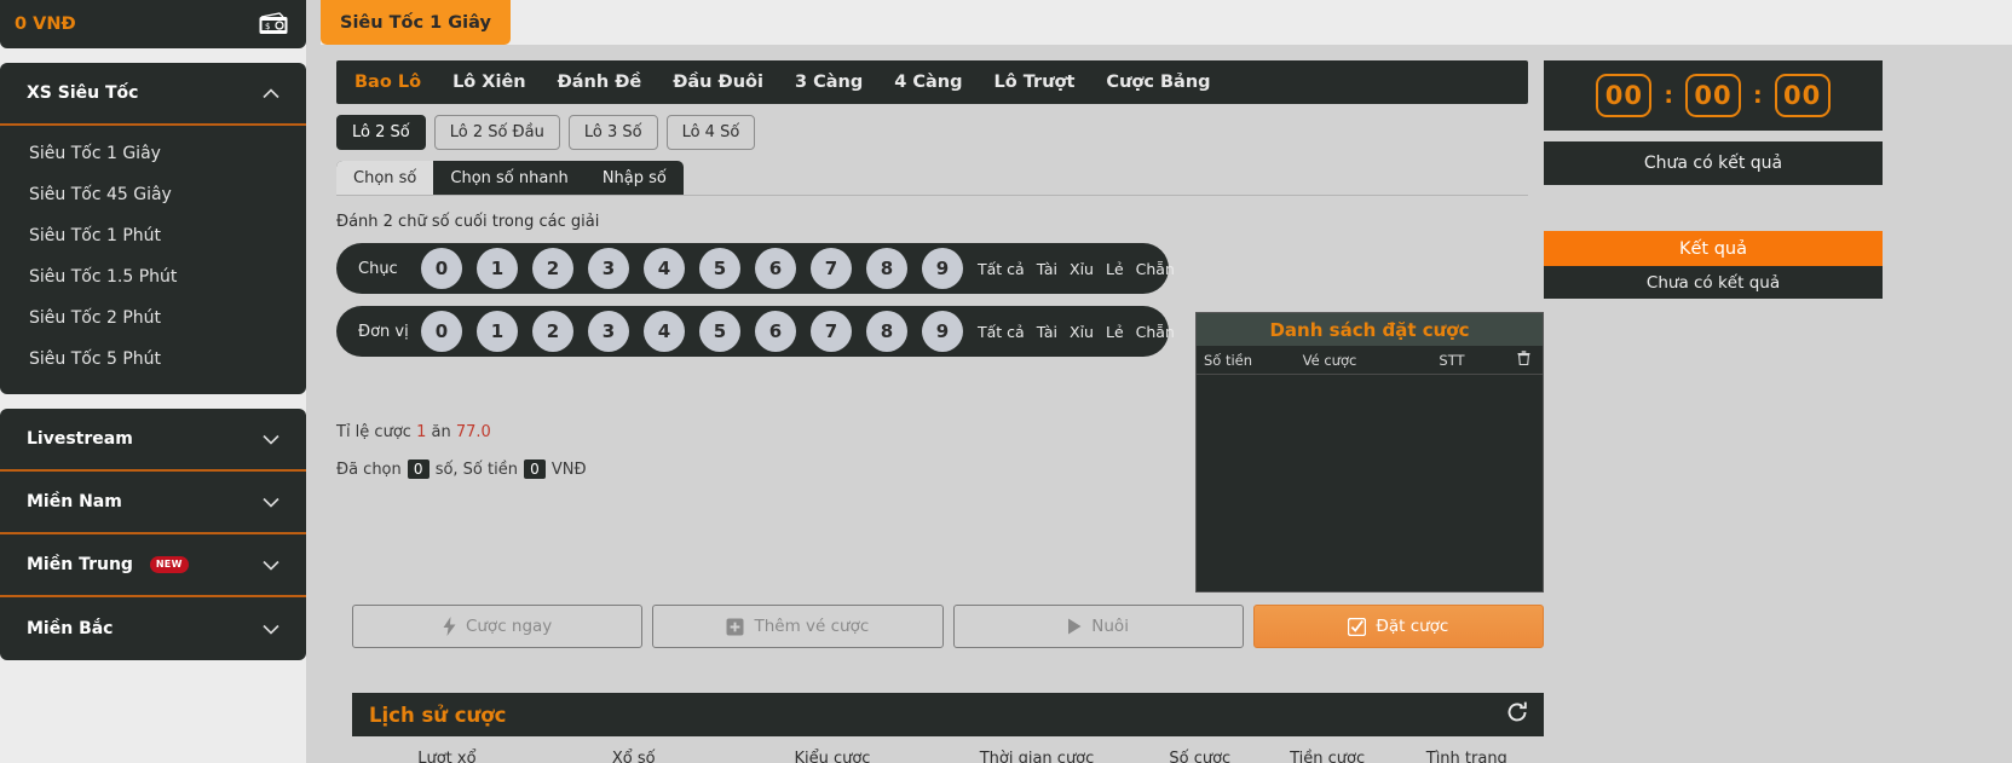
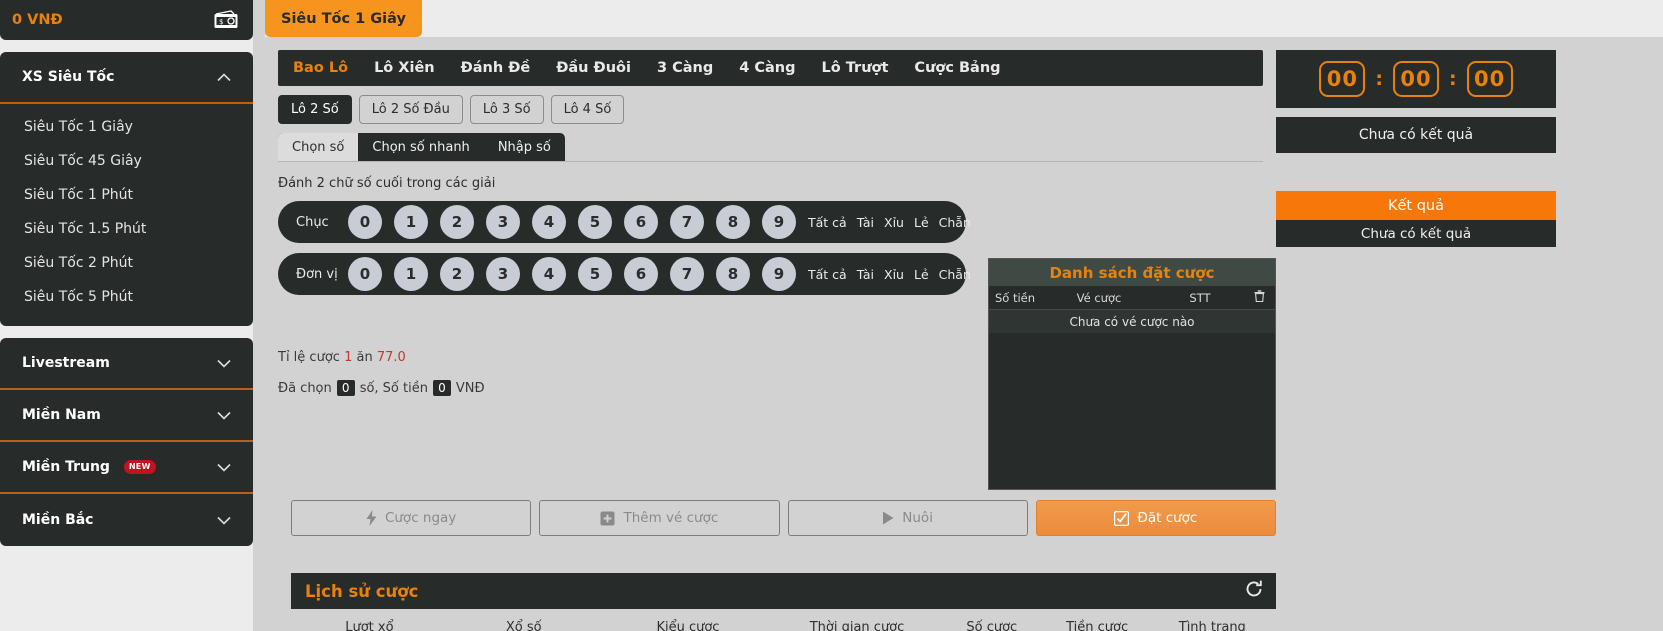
  0 VNĐ
  $
  XS Siêu Tốc
  Siêu Tốc 1 Giây
  Siêu Tốc 45 Giây
  Siêu Tốc 1 Phút
  Siêu Tốc 1.5 Phút
  Siêu Tốc 2 Phút
  Siêu Tốc 5 Phút
  Livestream
  Miền Nam
  Miền Trung NEW
  Miền Bắc
  Siêu Tốc 1 Giây
  Bao Lô
  Lô Xiên
  Đánh Đề
  Đầu Đuôi
  3 Càng
  4 Càng
  Lô Trượt
  Cược Bảng
  Lô 2 Số
  Lô 2 Số Đầu
  Lô 3 Số
  Lô 4 Số
  Chọn số
  Chọn số nhanh
  Nhập số
  Đánh 2 chữ số cuối trong các giải
  Chục
  0
  1
  2
  3
  4
  5
  6
  7
  8
  9
  Tất cả
  Tài
  Xỉu
  Lẻ
  Chẵn
  Đơn vị
  0
  1
  2
  3
  4
  5
  6
  7
  8
  9
  Tất cả
  Tài
  Xỉu
  Lẻ
  Chẵn
  Tỉ lệ cược 1 ăn 77.0
  Đã chọn 0 số, Số tiền 0 VNĐ
  Danh sách đặt cược
  Số tiền
  Vé cược
  STT
+ Chưa có vé cược nào
  Cược ngay
  Thêm vé cược
  Nuôi
  Đặt cược
  Lịch sử cược
  Lượt xổ
  Xổ số
  Kiểu cược
  Thời gian cược
  Số cược
  Tiền cược
  Tình trạng
  00
  :
  00
  :
  00
  Chưa có kết quả
  Kết quả
  Chưa có kết quả
